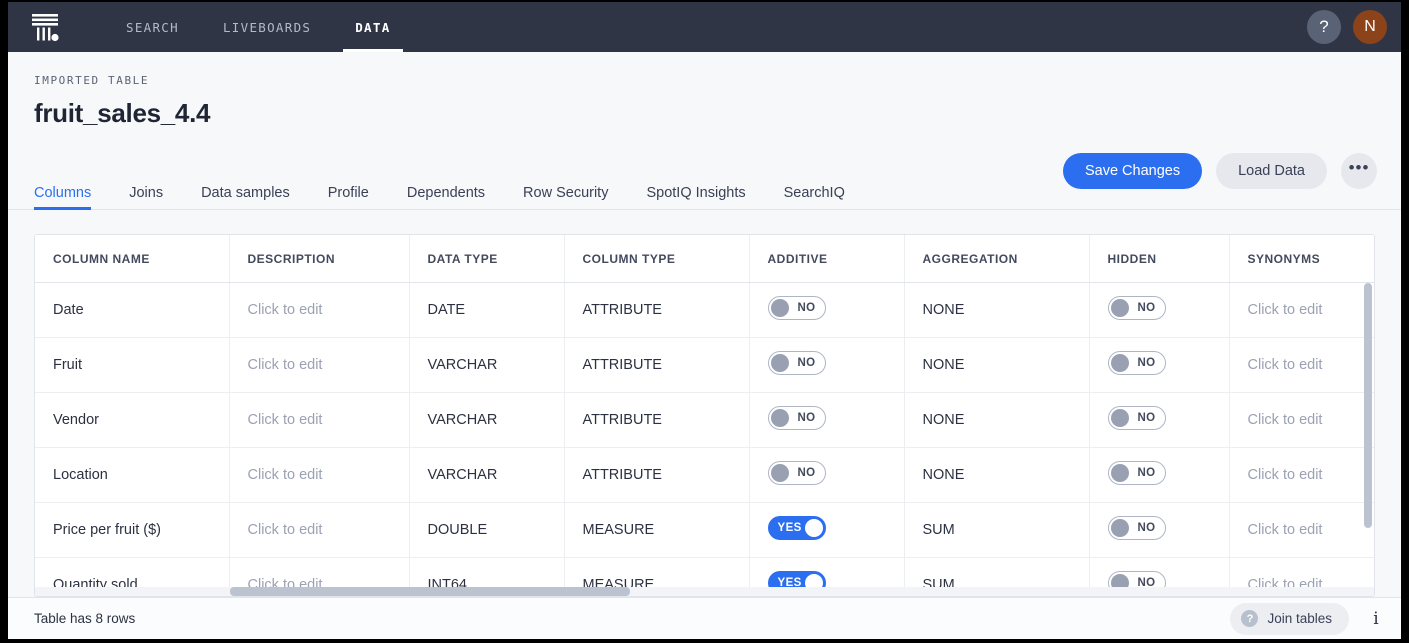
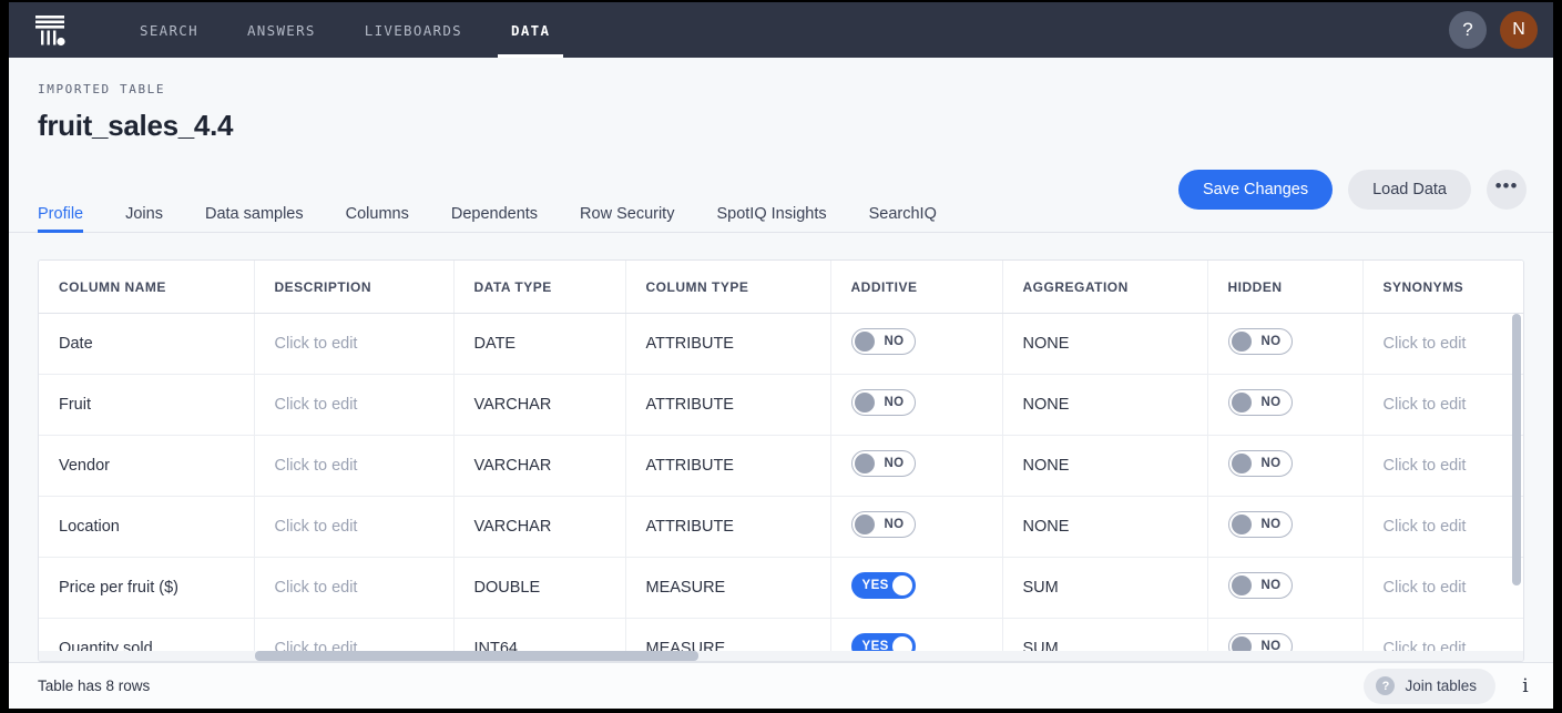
  SEARCH
+ ANSWERS
  LIVEBOARDS
  DATA
  ?
  N
  IMPORTED TABLE
  fruit_sales_4.4
  Save Changes
  Load Data
  •••
- Columns
+ Profile
  Joins
  Data samples
- Profile
+ Columns
  Dependents
  Row Security
  SpotIQ Insights
  SearchIQ
  COLUMN NAME	DESCRIPTION	DATA TYPE	COLUMN TYPE	ADDITIVE	AGGREGATION	HIDDEN	SYNONYMS
  Date	Click to edit	DATE	ATTRIBUTE	NO	NONE	NO	Click to edit
  Fruit	Click to edit	VARCHAR	ATTRIBUTE	NO	NONE	NO	Click to edit
  Vendor	Click to edit	VARCHAR	ATTRIBUTE	NO	NONE	NO	Click to edit
  Location	Click to edit	VARCHAR	ATTRIBUTE	NO	NONE	NO	Click to edit
  Price per fruit ($)	Click to edit	DOUBLE	MEASURE	YES	SUM	NO	Click to edit
  Quantity sold	Click to edit	INT64	MEASURE	YES	SUM	NO	Click to edit
  Table has 8 rows
  ?
  Join tables
  i
